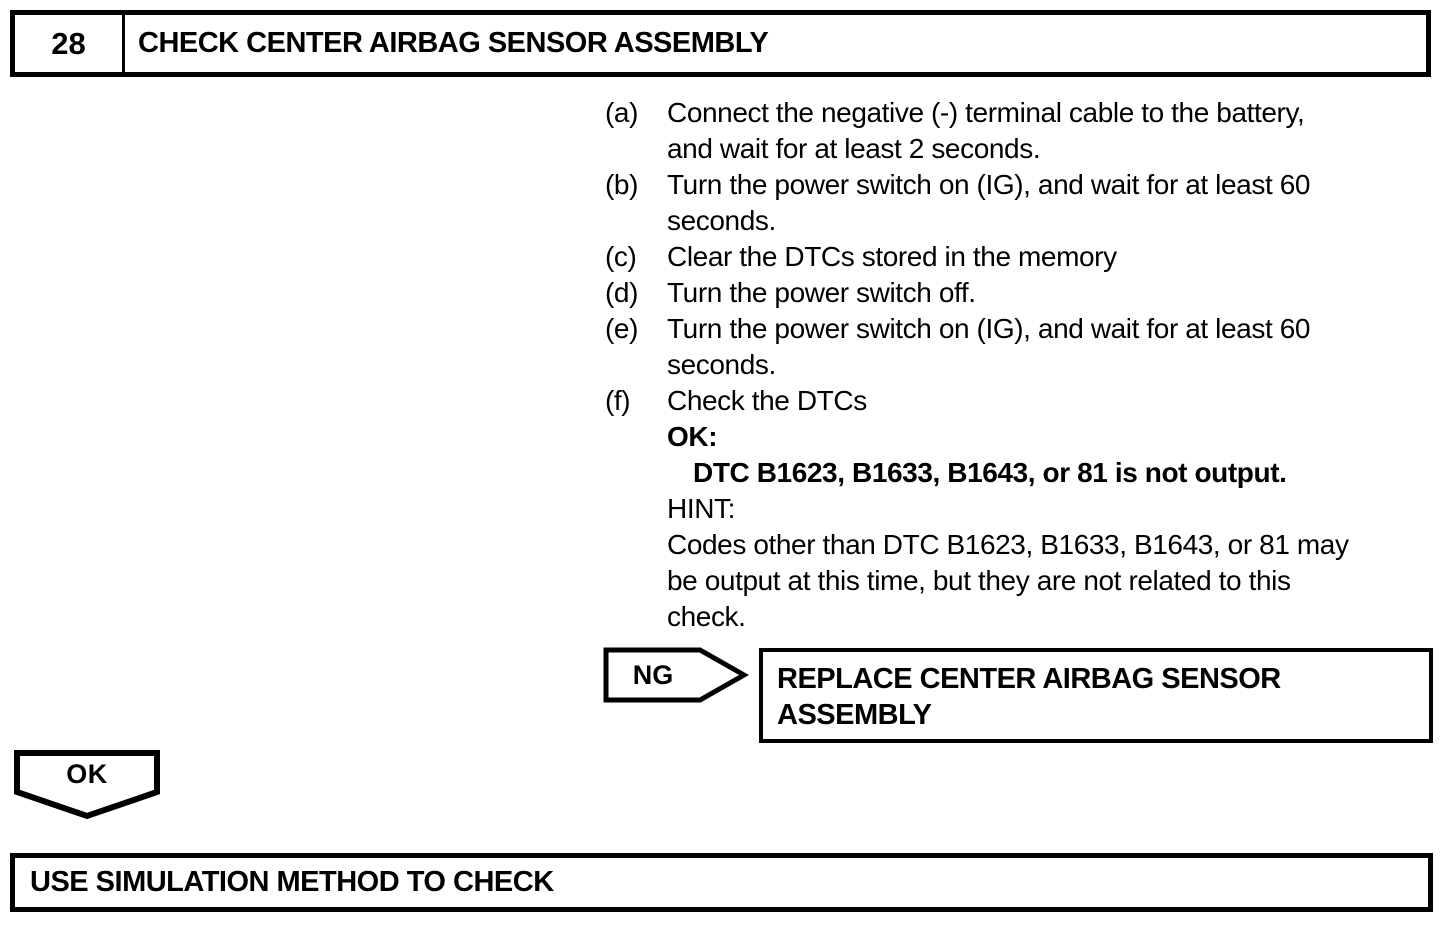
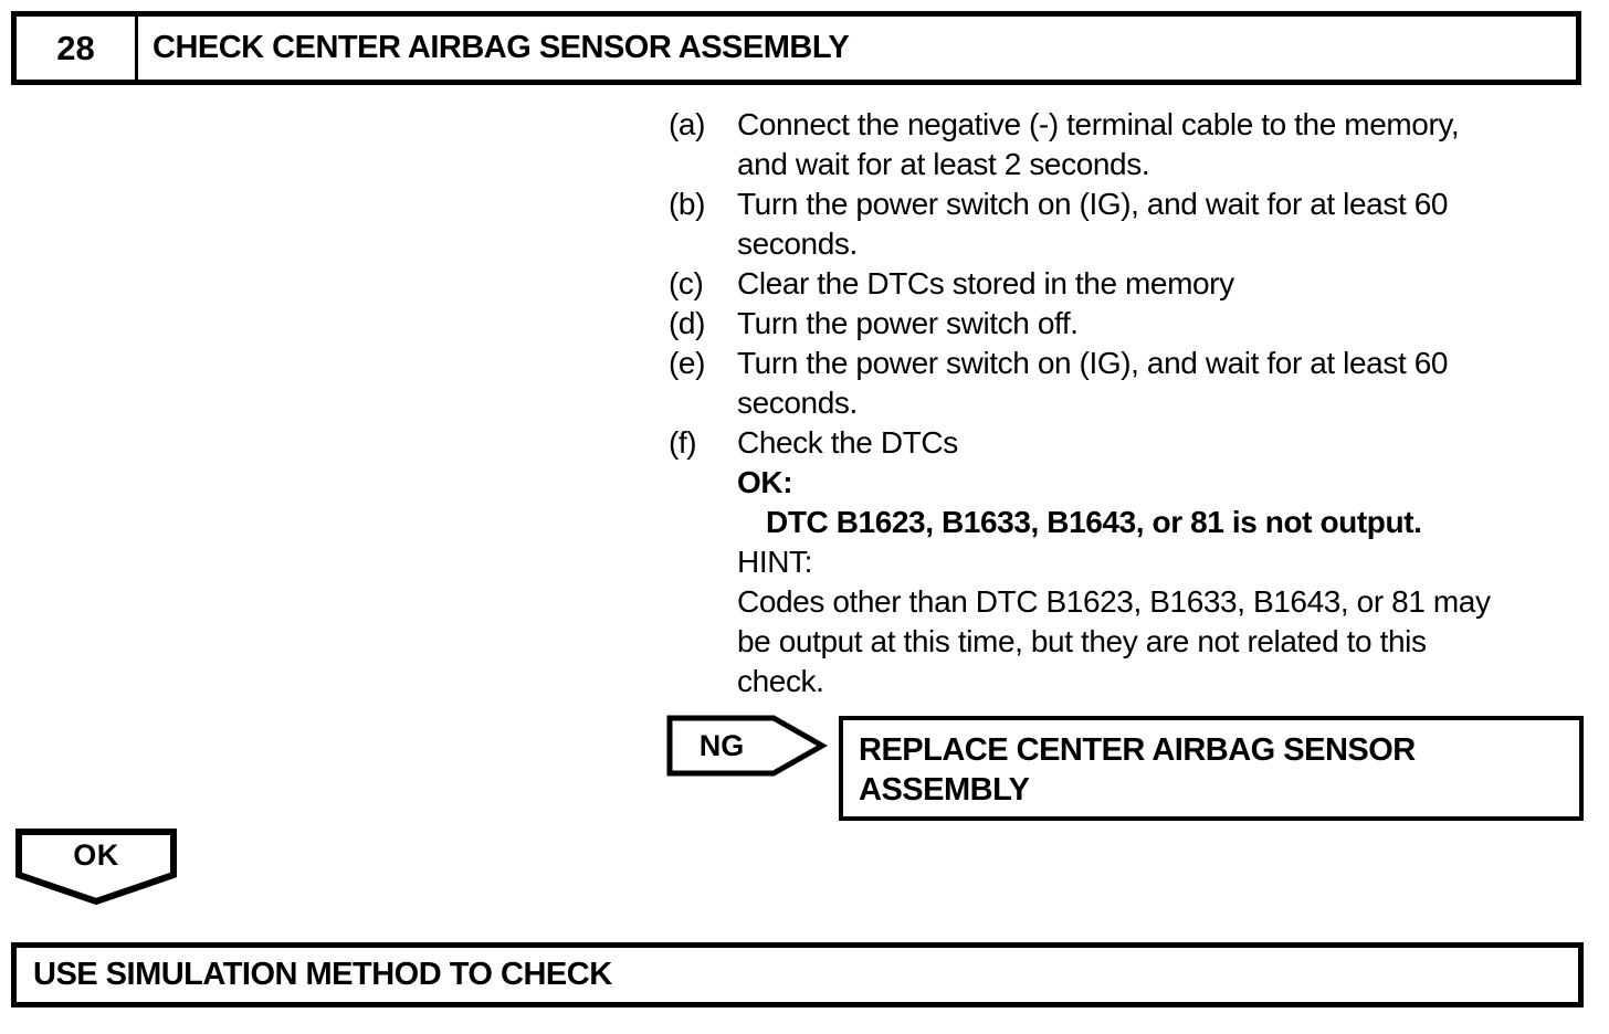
  28
  CHECK CENTER AIRBAG SENSOR ASSEMBLY
  (a)
- Connect the negative (-) terminal cable to the battery,
+ Connect the negative (-) terminal cable to the memory,
  and wait for at least 2 seconds.
  (b)
  Turn the power switch on (IG), and wait for at least 60
  seconds.
  (c)
  Clear the DTCs stored in the memory
  (d)
  Turn the power switch off.
  (e)
  Turn the power switch on (IG), and wait for at least 60
  seconds.
  (f)
  Check the DTCs
  OK:
  DTC B1623, B1633, B1643, or 81 is not output.
  HINT:
  Codes other than DTC B1623, B1633, B1643, or 81 may
  be output at this time, but they are not related to this
  check.
  NG
  REPLACE CENTER AIRBAG SENSOR ASSEMBLY
  OK
  USE SIMULATION METHOD TO CHECK
